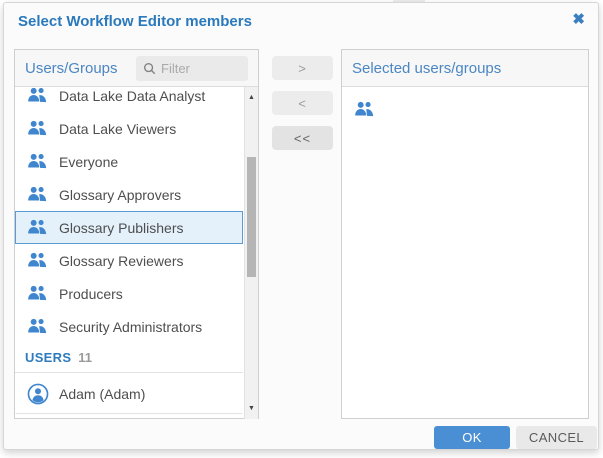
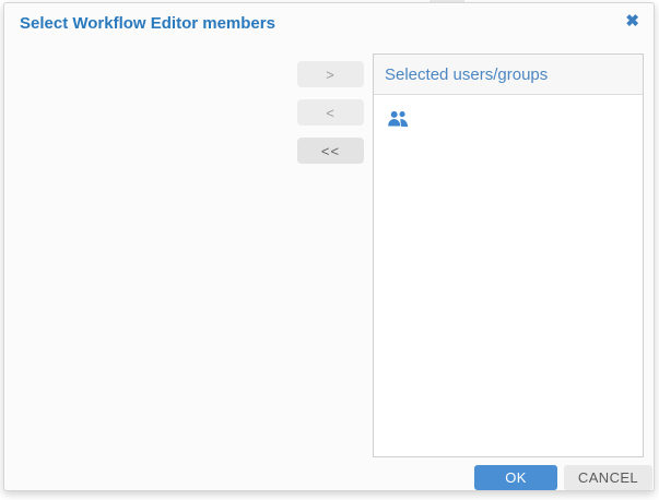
  Select Workflow Editor members
  ✖
- Users/Groups
- Filter
- Data Lake Data Analyst
- Data Lake Viewers
- Everyone
- Glossary Approvers
- Glossary Publishers
- Glossary Reviewers
- Producers
- Security Administrators
- USERS
- 11
- Adam (Adam)
  >
  <
  <<
  Selected users/groups
  OK
  CANCEL
